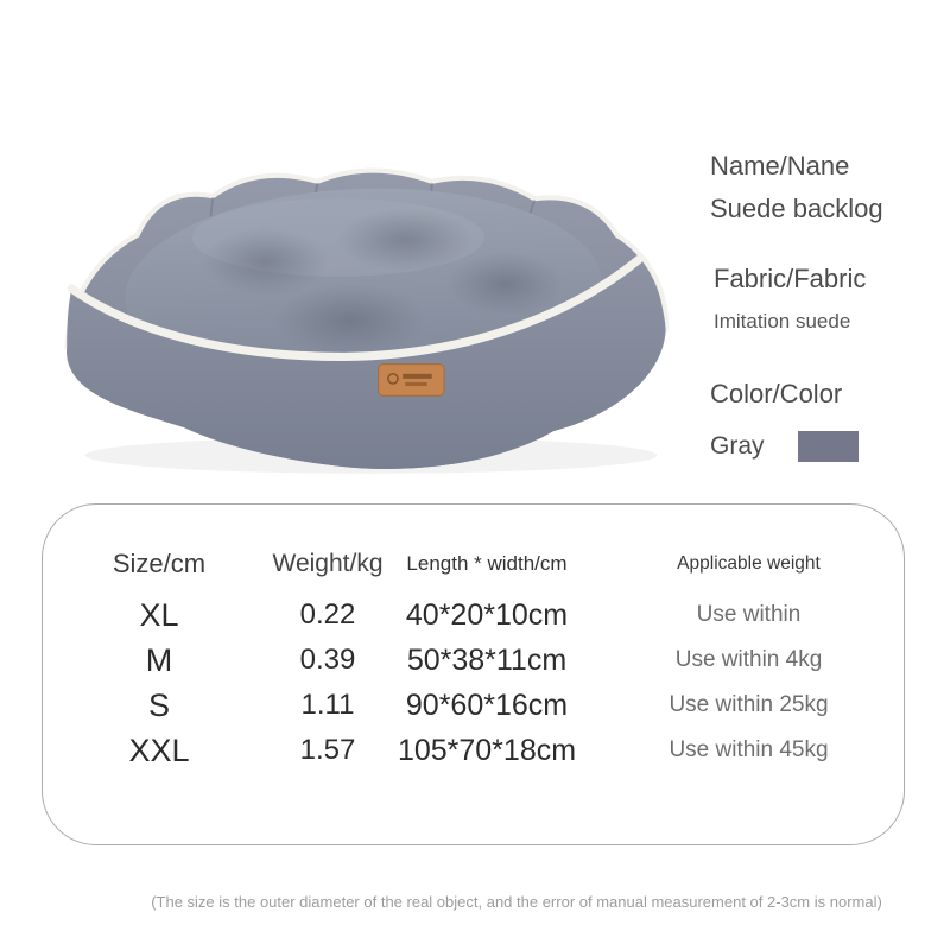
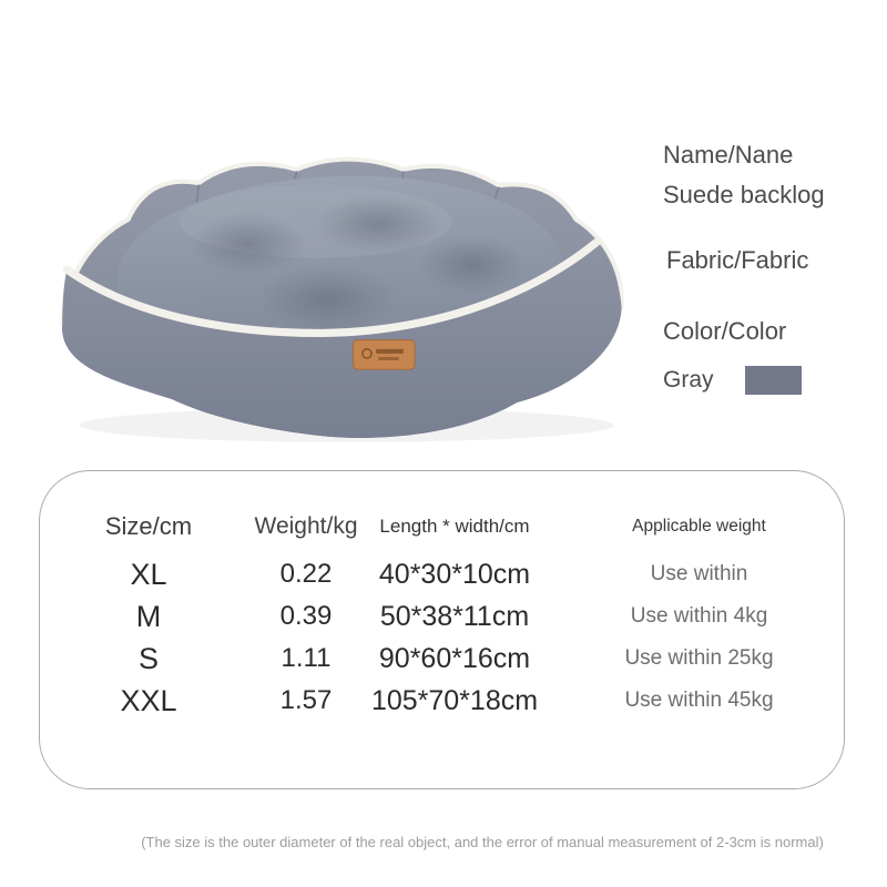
  Name/Nane
  Suede backlog
  Fabric/Fabric
- Imitation suede
  Color/Color
  Gray
  Size/cm
  Weight/kg
  Length * width/cm
  Applicable weight
  XL
  0.22
- 40*20*10cm
+ 40*30*10cm
  Use within
  M
  0.39
  50*38*11cm
  Use within 4kg
  S
  1.11
  90*60*16cm
  Use within 25kg
  XXL
  1.57
  105*70*18cm
  Use within 45kg
  (The size is the outer diameter of the real object, and the error of manual measurement of 2-3cm is normal)
